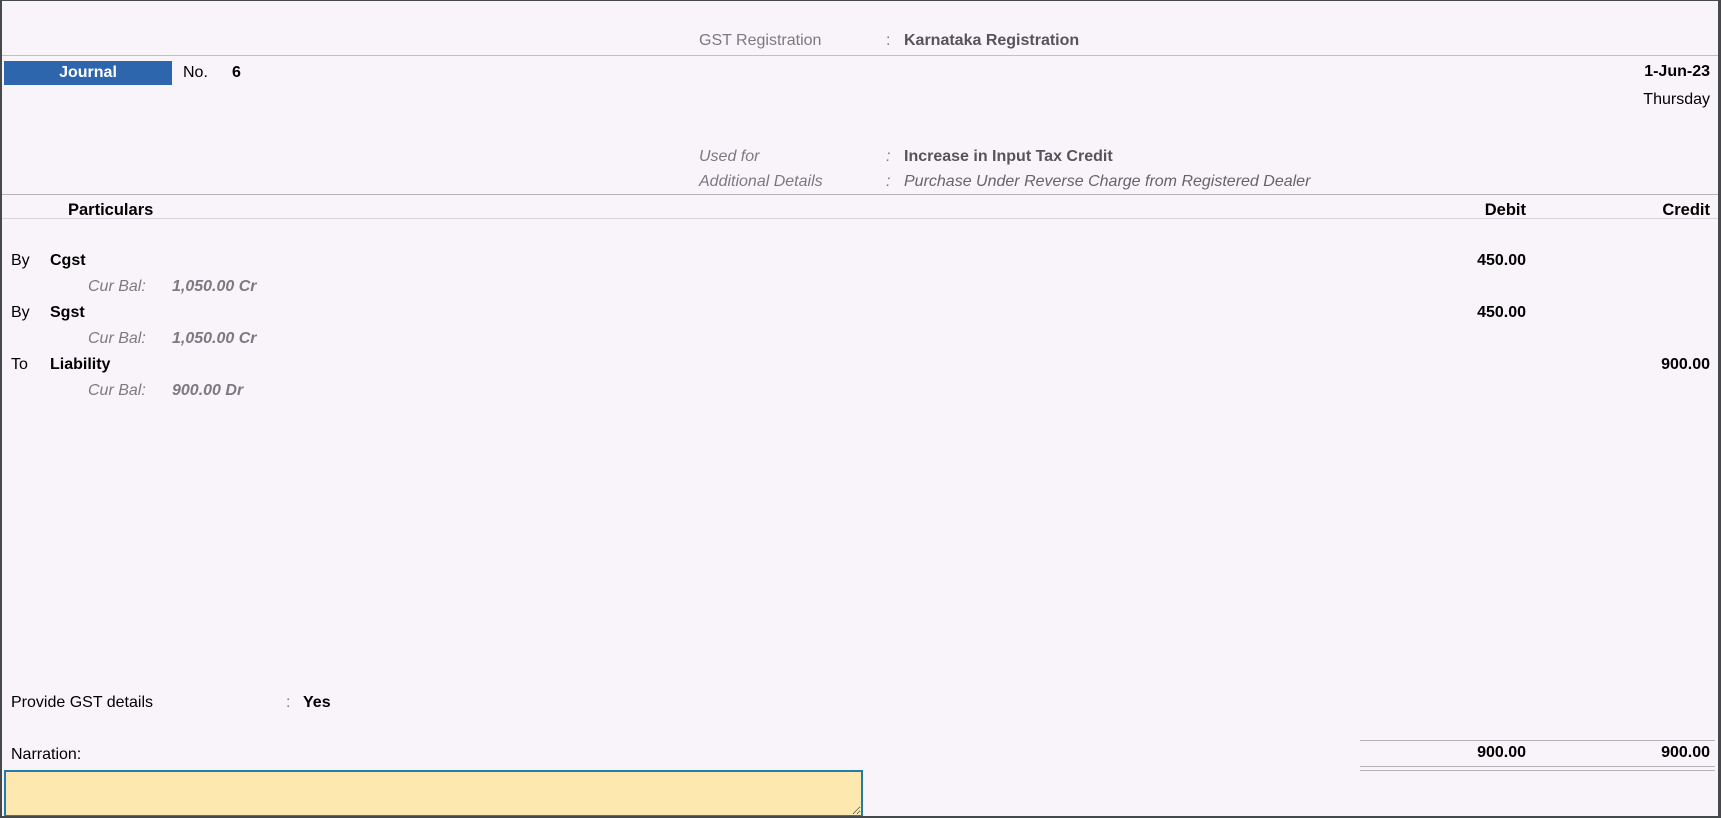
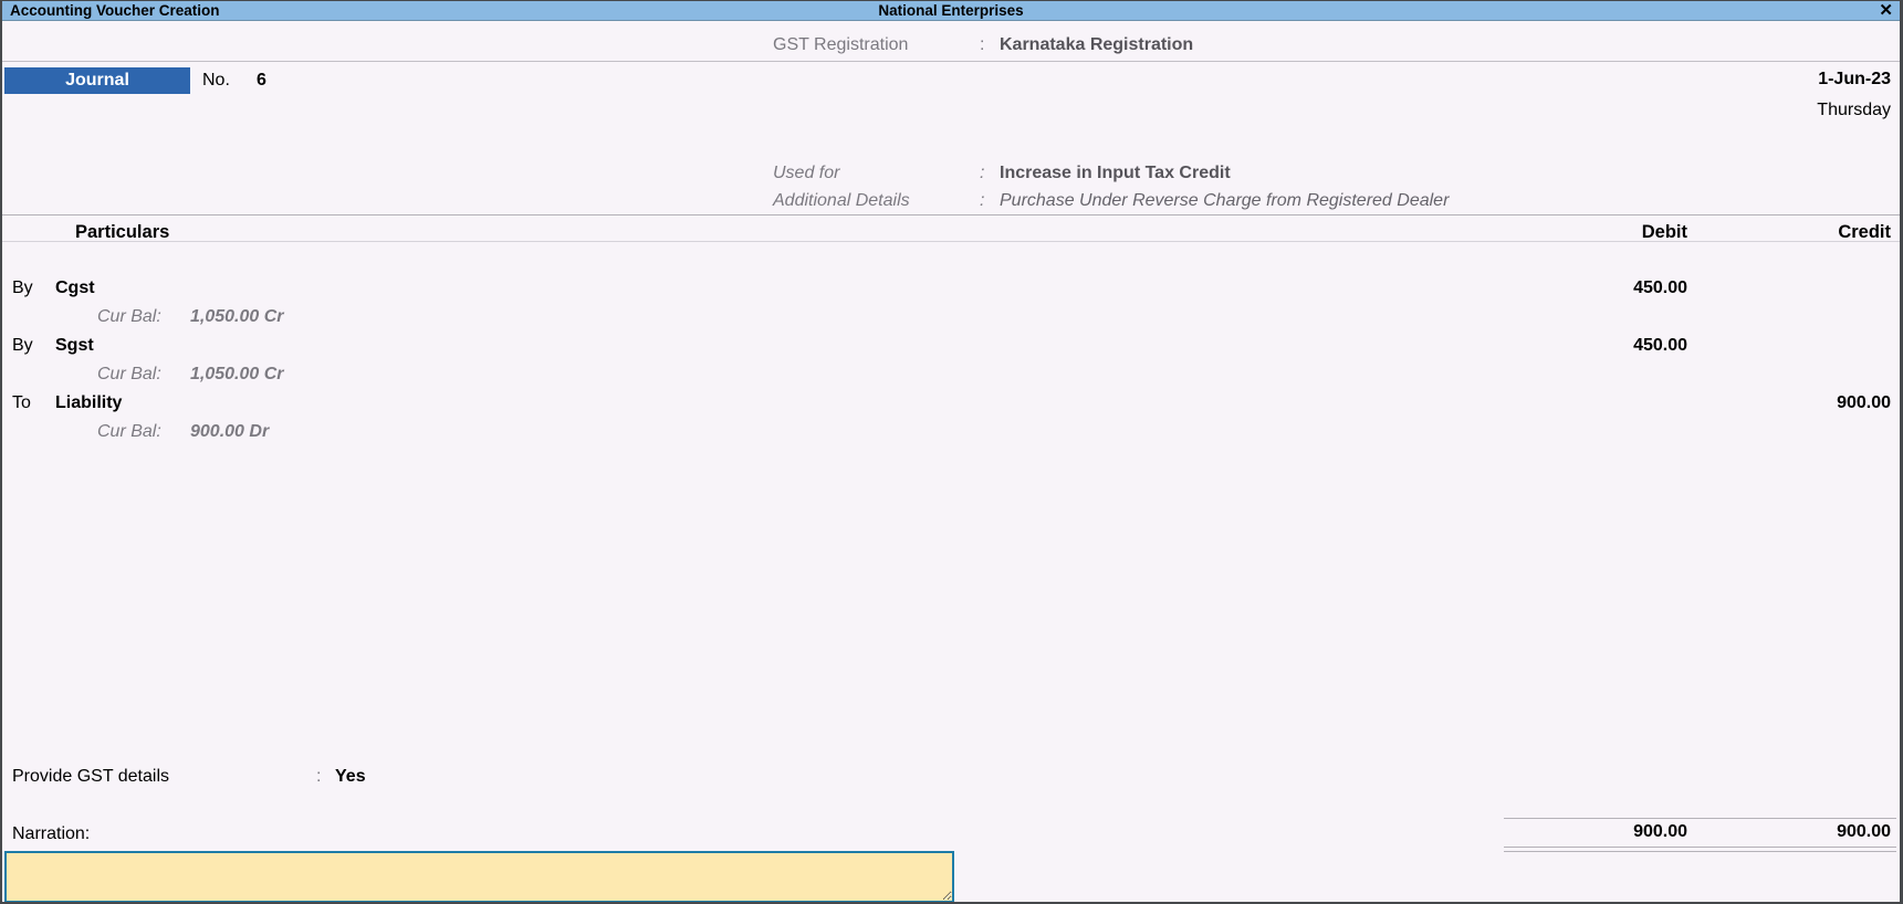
+ Accounting Voucher Creation
+ National Enterprises
+ ✕
  GST Registration
  :
  Karnataka Registration
  Journal
  No.
  6
  1-Jun-23
  Thursday
  Used for
  :
  Increase in Input Tax Credit
  Additional Details
  :
  Purchase Under Reverse Charge from Registered Dealer
  Particulars
  Debit
  Credit
  By
  Cgst
  Cur Bal:
  1,050.00 Cr
  450.00
  By
  Sgst
  Cur Bal:
  1,050.00 Cr
  450.00
  To
  Liability
  Cur Bal:
  900.00 Dr
  900.00
  Provide GST details
  :
  Yes
  900.00
  900.00
  Narration:
